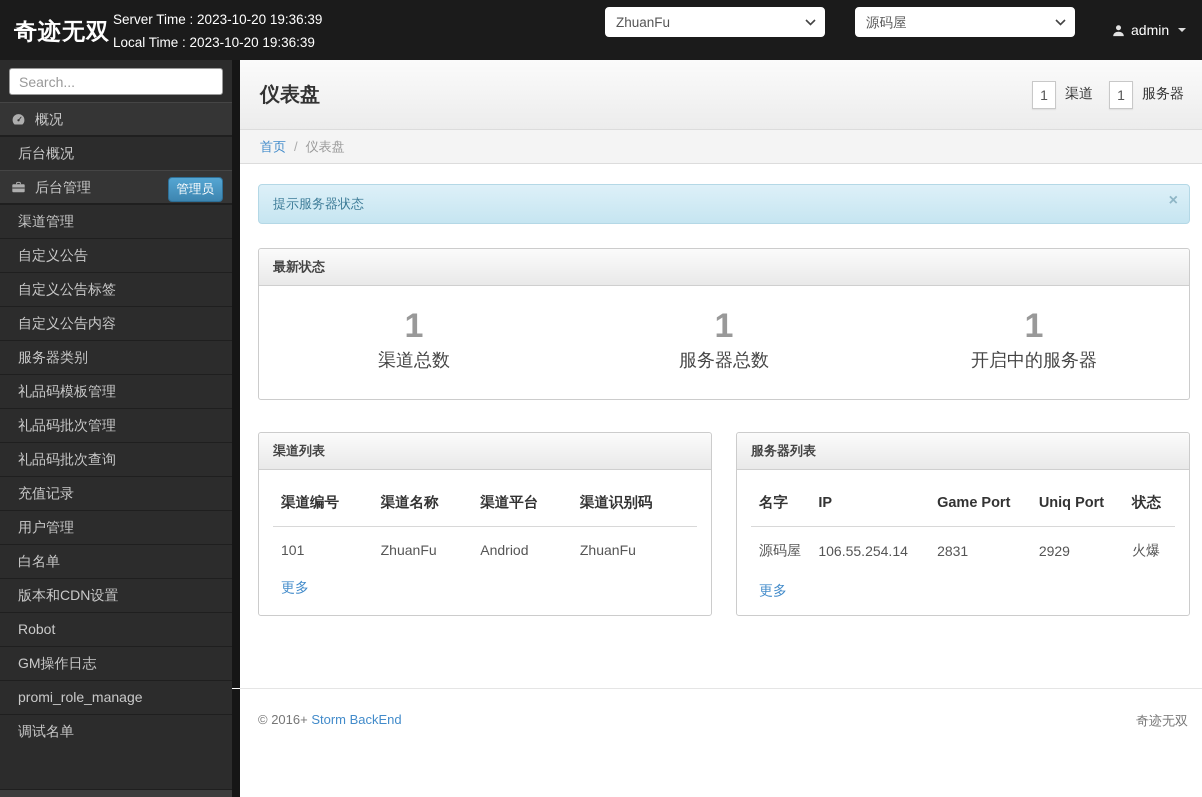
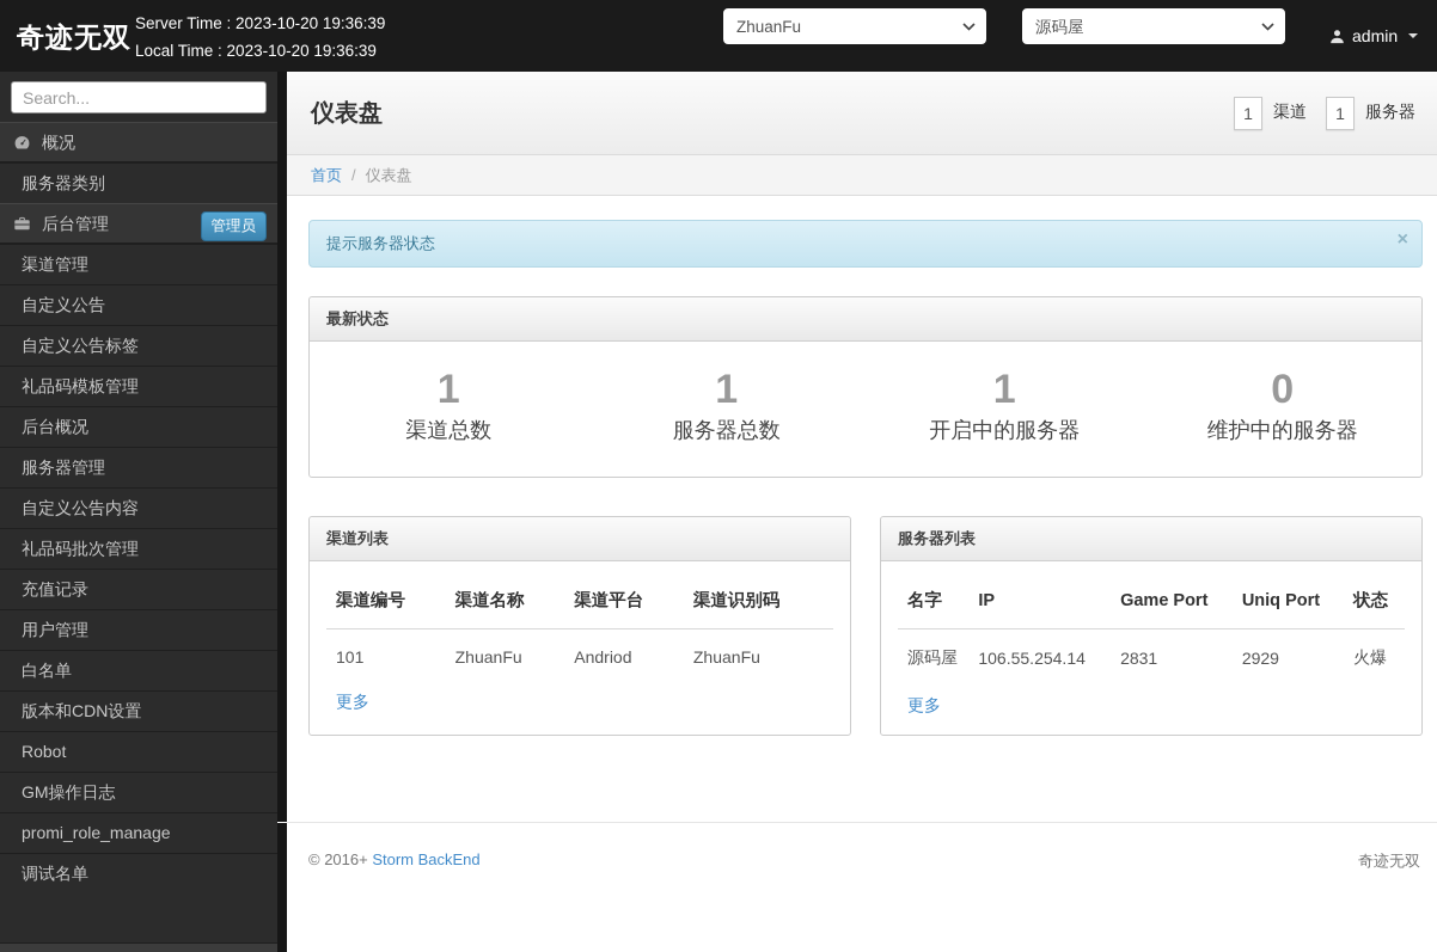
  奇迹无双
  Server Time : 2023-10-20 19:36:39
  Local Time : 2023-10-20 19:36:39
  ZhuanFu
  源码屋
  admin
  Search...
  概况
- 后台概况
+ 服务器类别
  后台管理
  管理员
  渠道管理
  自定义公告
  自定义公告标签
- 自定义公告内容
+ 礼品码模板管理
- 服务器类别
+ 后台概况
+ 服务器管理
- 礼品码模板管理
+ 自定义公告内容
  礼品码批次管理
- 礼品码批次查询
  充值记录
  用户管理
  白名单
  版本和CDN设置
  Robot
  GM操作日志
  promi_role_manage
  调试名单
  仪表盘
  1
  渠道
  1
  服务器
  首页
  /
  仪表盘
  提示服务器状态
  ×
  最新状态
  1
  渠道总数
  1
  服务器总数
  1
  开启中的服务器
+ 0
+ 维护中的服务器
  渠道列表
  渠道编号	渠道名称	渠道平台	渠道识别码
  101	ZhuanFu	Andriod	ZhuanFu
  更多
  服务器列表
  名字	IP	Game Port	Uniq Port	状态
  源码屋	106.55.254.14	2831	2929	火爆
  更多
  © 2016+ Storm BackEnd
  奇迹无双
